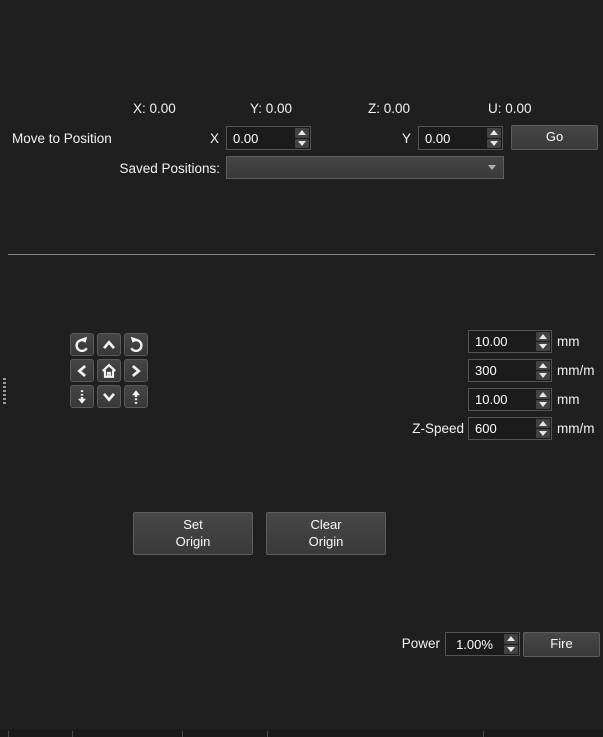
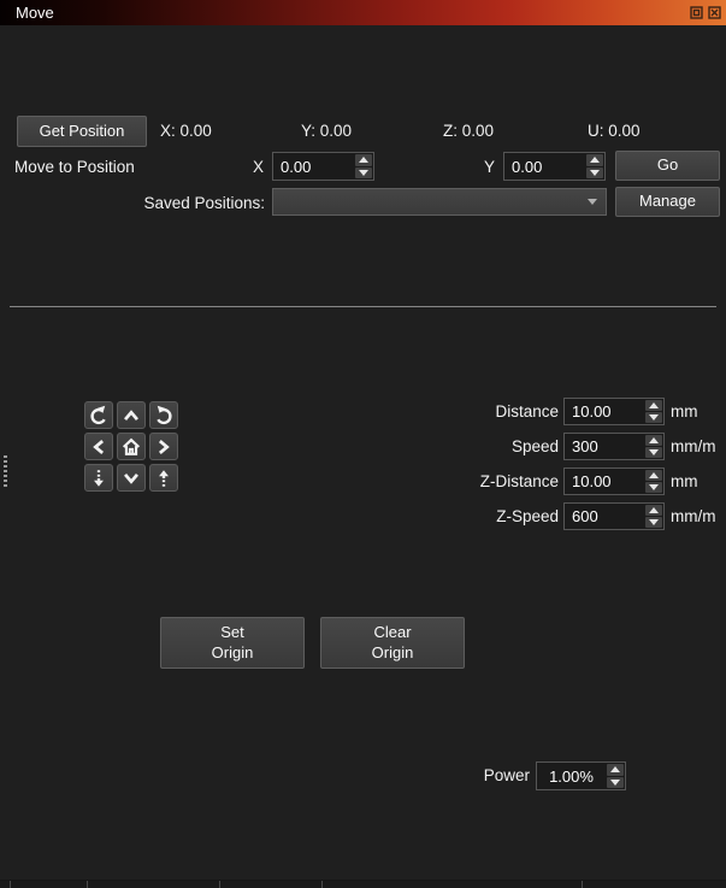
+ Move
+ Get Position
  X: 0.00
  Y: 0.00
  Z: 0.00
  U: 0.00
  Move to Position
  X
  0.00
  Y
  0.00
  Go
  Saved Positions:
+ Manage
+ Distance
  10.00
  mm
+ Speed
  300
  mm/m
+ Z-Distance
  10.00
  mm
  Z-Speed
  600
  mm/m
  Set
  Origin
  Clear
  Origin
  Power
  1.00%
- Fire
